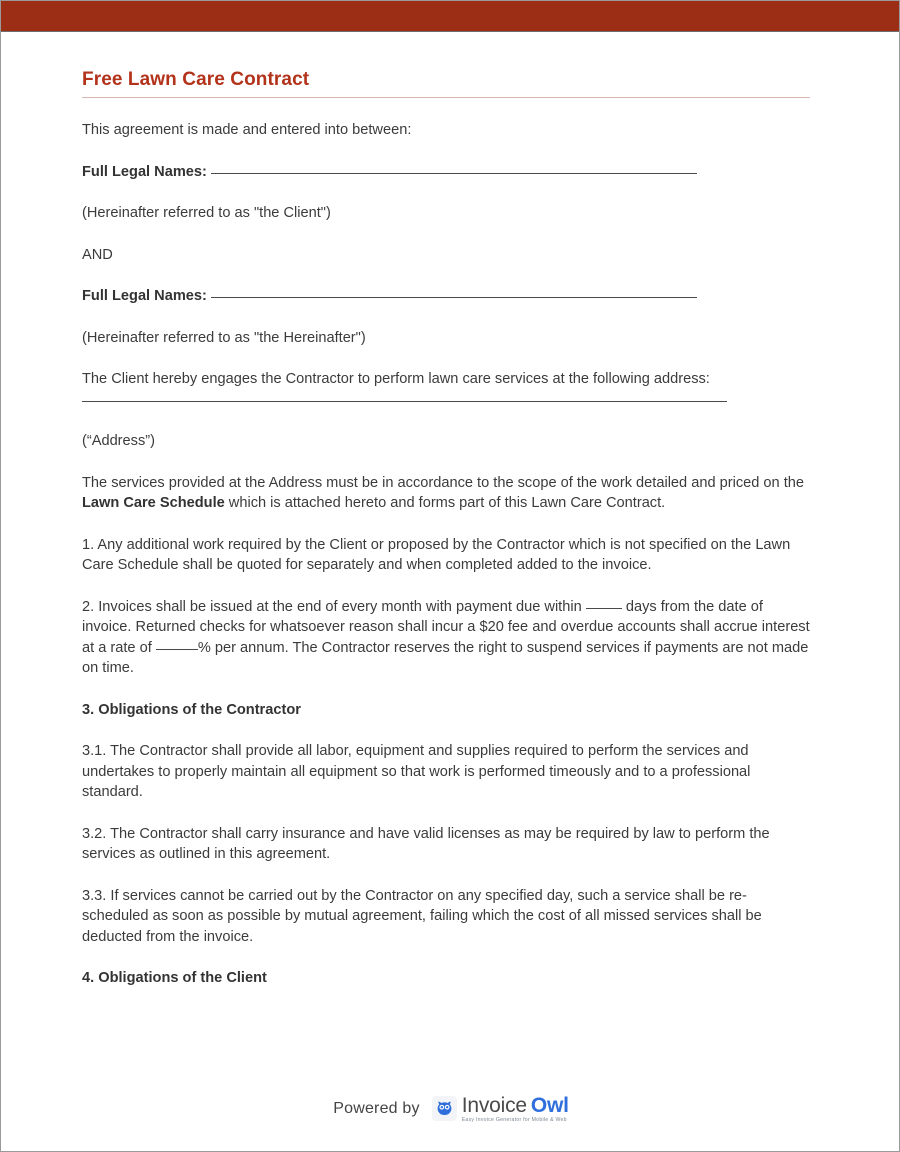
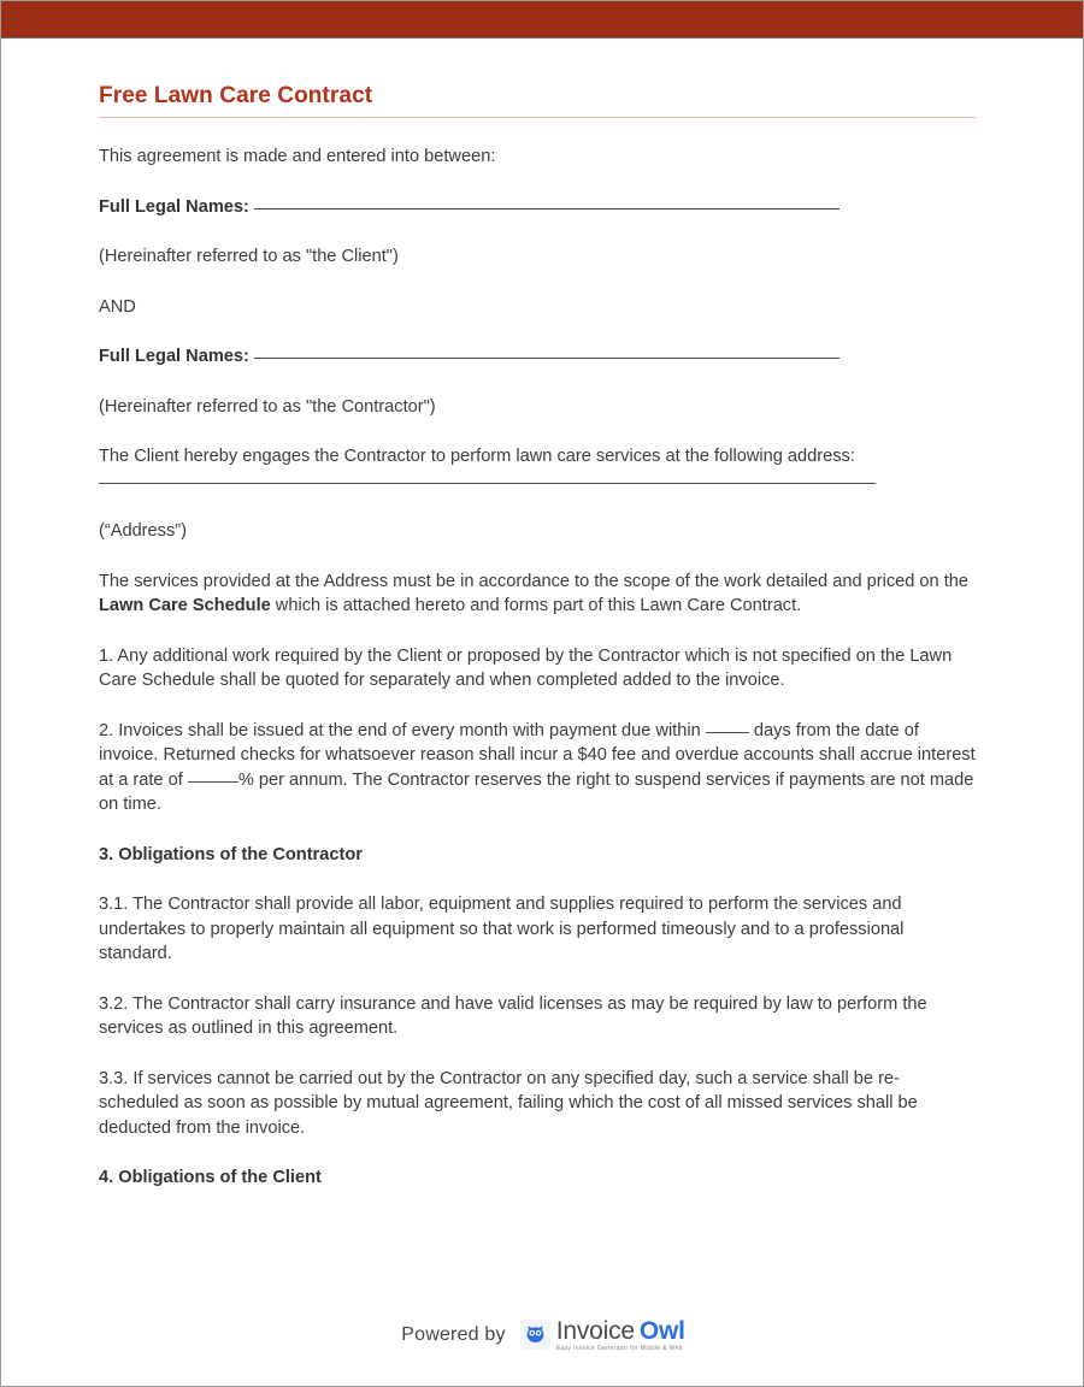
  Free Lawn Care Contract
  This agreement is made and entered into between:
  Full Legal Names:
  (Hereinafter referred to as "the Client")
  AND
  Full Legal Names:
- (Hereinafter referred to as "the Hereinafter")
+ (Hereinafter referred to as "the Contractor")
  The Client hereby engages the Contractor to perform lawn care services at the following address:
  (“Address”)
  The services provided at the Address must be in accordance to the scope of the work detailed and priced on the Lawn Care Schedule which is attached hereto and forms part of this Lawn Care Contract.
  1. Any additional work required by the Client or proposed by the Contractor which is not specified on the Lawn Care Schedule shall be quoted for separately and when completed added to the invoice.
- 2. Invoices shall be issued at the end of every month with payment due within days from the date of invoice. Returned checks for whatsoever reason shall incur a $20 fee and overdue accounts shall accrue interest at a rate of % per annum. The Contractor reserves the right to suspend services if payments are not made on time.
+ 2. Invoices shall be issued at the end of every month with payment due within days from the date of invoice. Returned checks for whatsoever reason shall incur a $40 fee and overdue accounts shall accrue interest at a rate of % per annum. The Contractor reserves the right to suspend services if payments are not made on time.
  3. Obligations of the Contractor
  3.1. The Contractor shall provide all labor, equipment and supplies required to perform the services and undertakes to properly maintain all equipment so that work is performed timeously and to a professional standard.
  3.2. The Contractor shall carry insurance and have valid licenses as may be required by law to perform the services as outlined in this agreement.
  3.3. If services cannot be carried out by the Contractor on any specified day, such a service shall be re-scheduled as soon as possible by mutual agreement, failing which the cost of all missed services shall be deducted from the invoice.
  4. Obligations of the Client
  Powered by
  Invoice
  Owl
